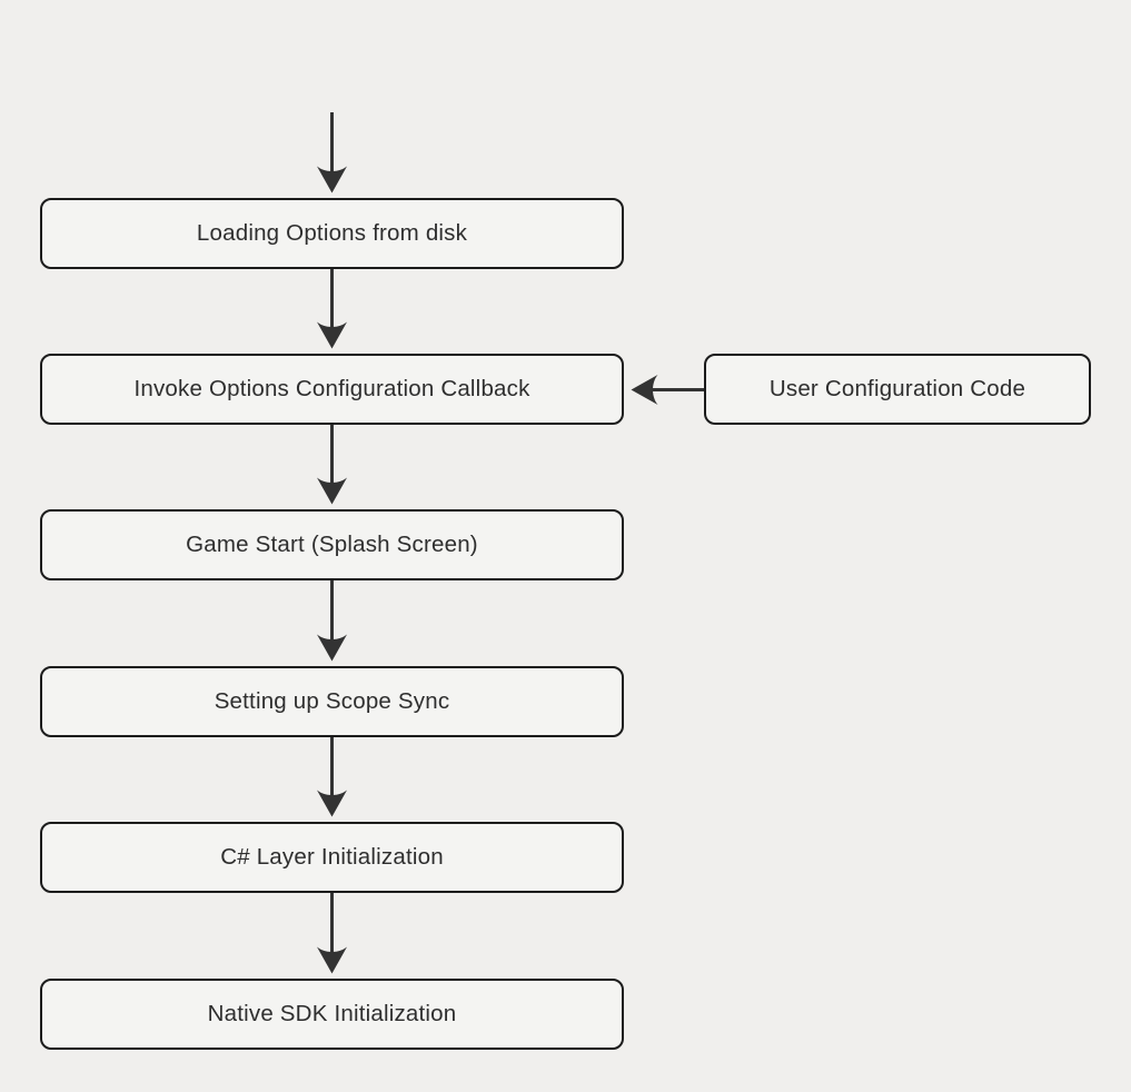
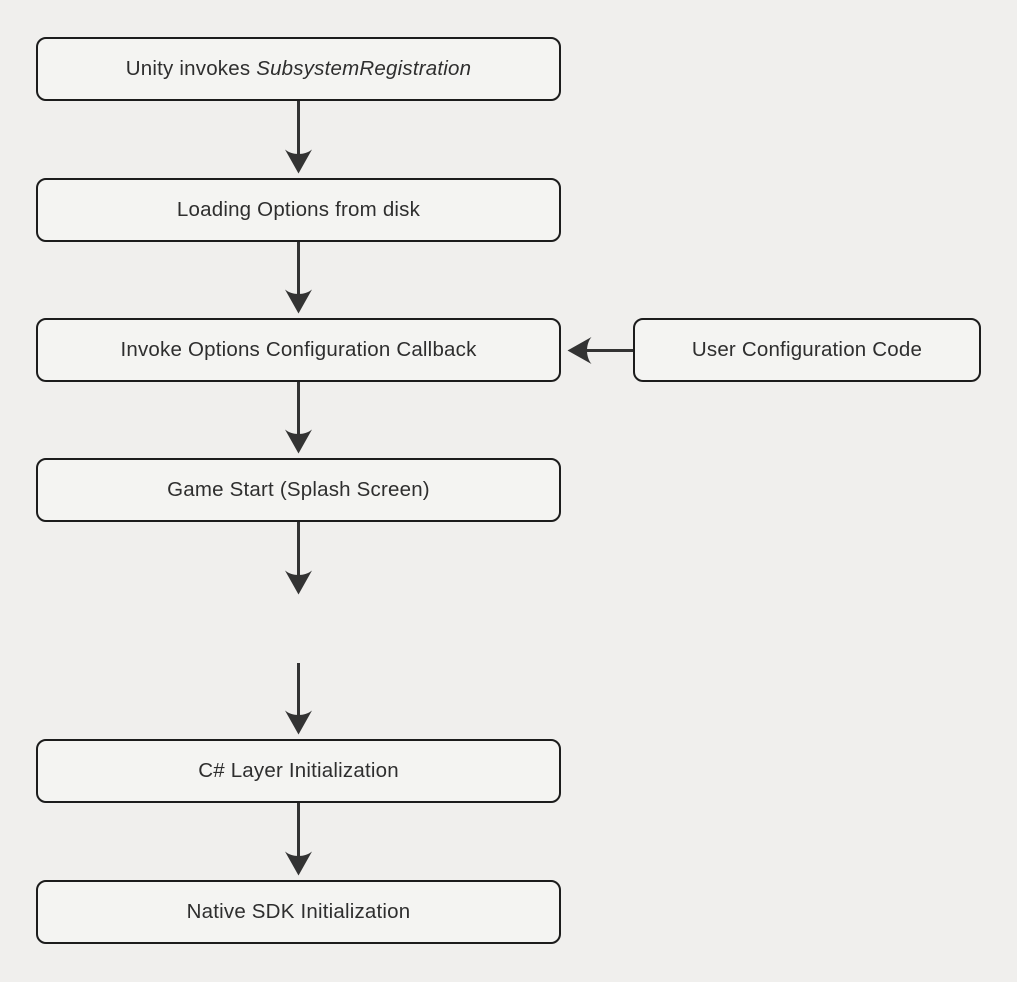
+ Unity invokes SubsystemRegistration
  Loading Options from disk
  Invoke Options Configuration Callback
  Game Start (Splash Screen)
- Setting up Scope Sync
  C# Layer Initialization
  Native SDK Initialization
  User Configuration Code
